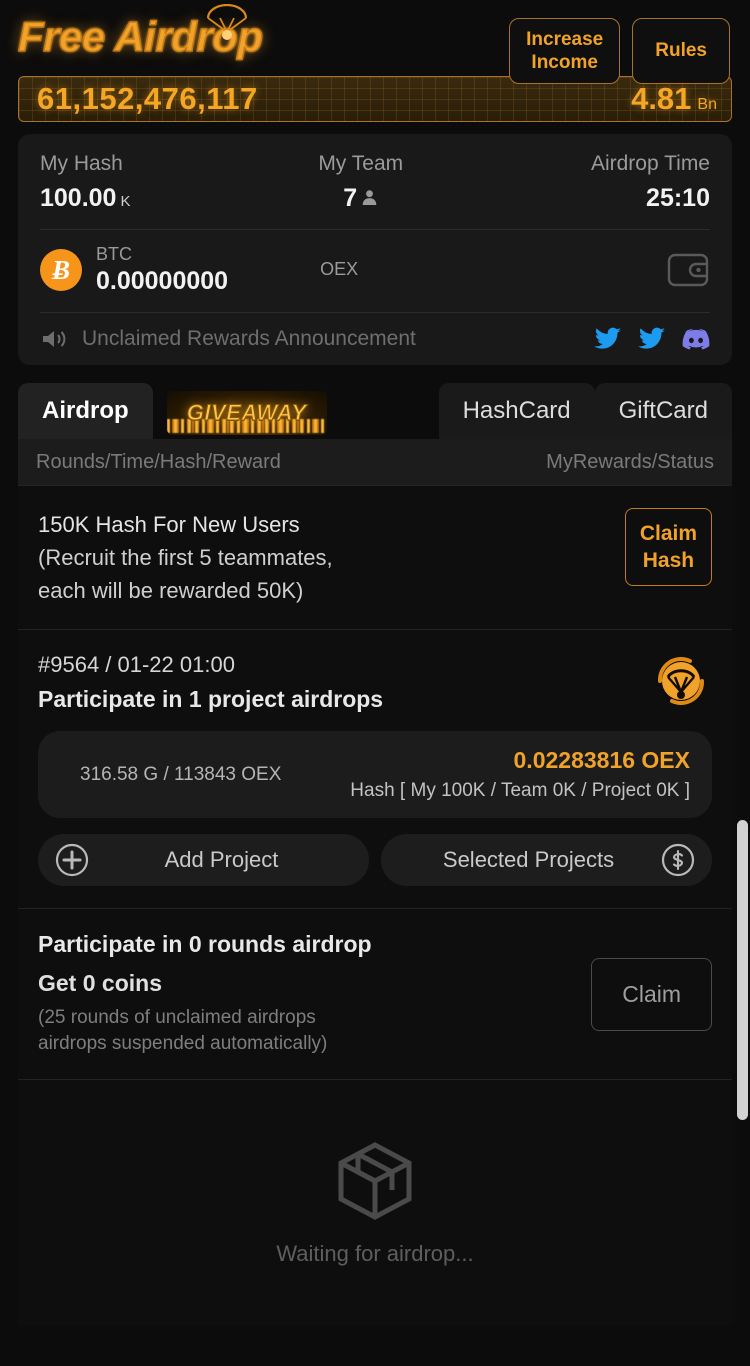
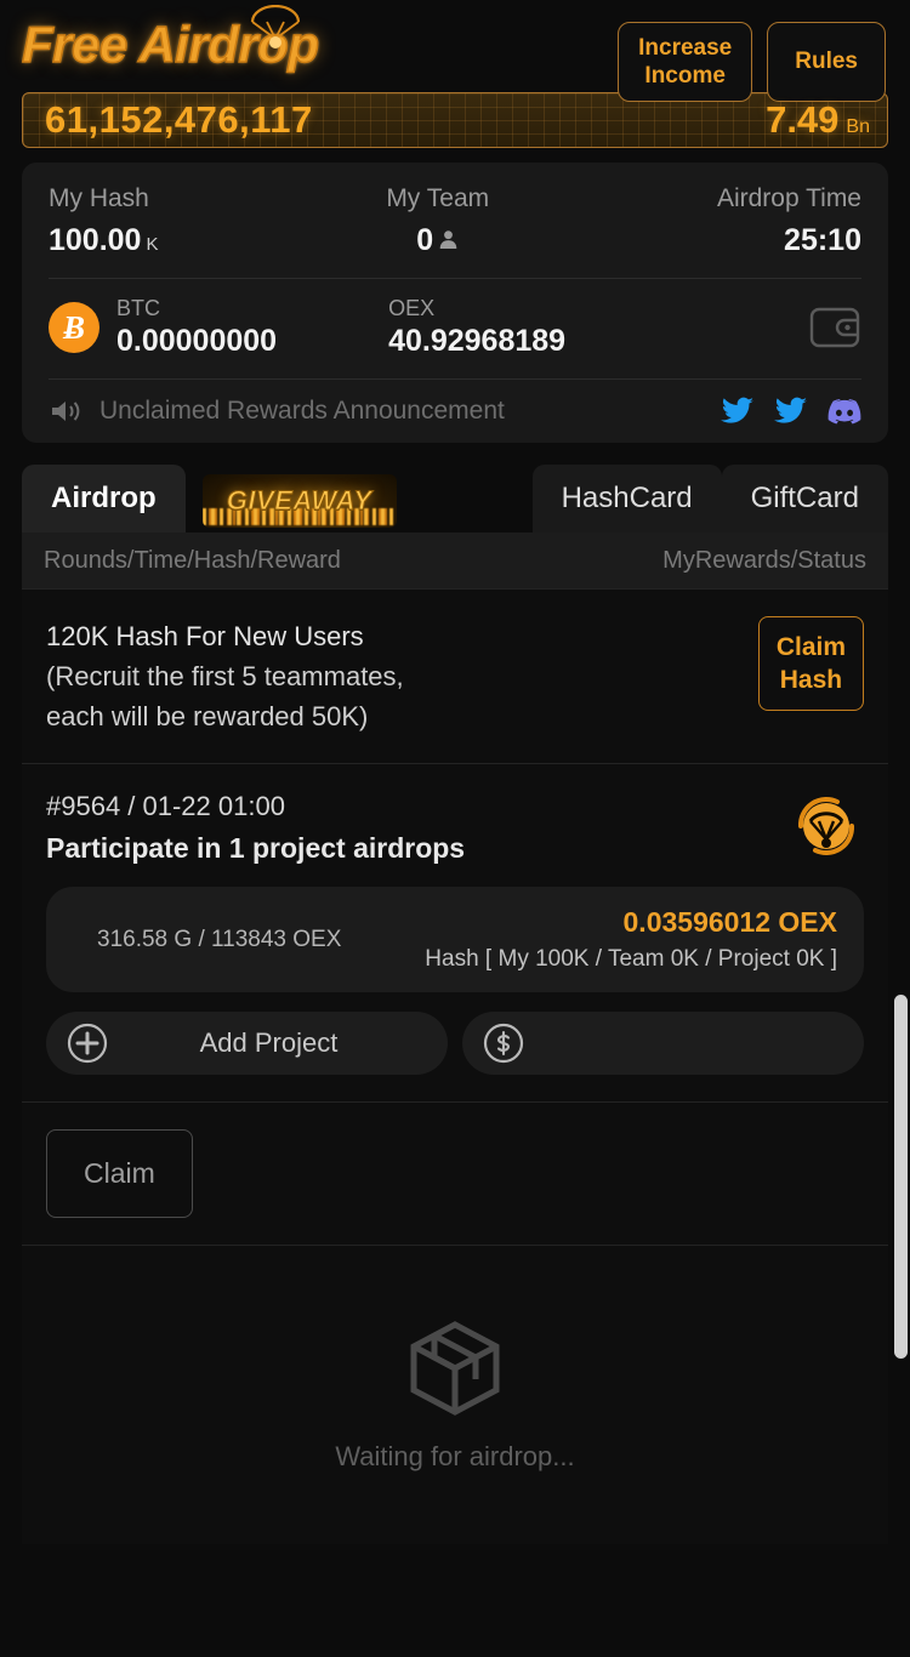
  Free Airdrp
  Increase
  Income
  Rules
  61,152,476,117
- 4.81
+ 7.49
  Bn
  My Hash
  100.00
  K
  My Team
- 7
+ 0
  Airdrop Time
  25:10
  Ƀ
  BTC
  0.00000000
  OEX
+ 40.92968189
  Unclaimed Rewards Announcement
  Airdrop
  GIVEAWAY
  HashCard
  GiftCard
  Rounds/Time/Hash/Reward
  MyRewards/Status
- 150K Hash For New Users
+ 120K Hash For New Users
  (Recruit the first 5 teammates,
  each will be rewarded 50K)
  Claim
  Hash
  #9564 / 01-22 01:00
  Participate in 1 project airdrops
  316.58 G / 113843 OEX
- 0.02283816 OEX
+ 0.03596012 OEX
  Hash [ My 100K / Team 0K / Project 0K ]
  Add Project
- Selected Projects
- Participate in 0 rounds airdrop
- Get 0 coins
- (25 rounds of unclaimed airdrops
- airdrops suspended automatically)
  Claim
  Waiting for airdrop...
